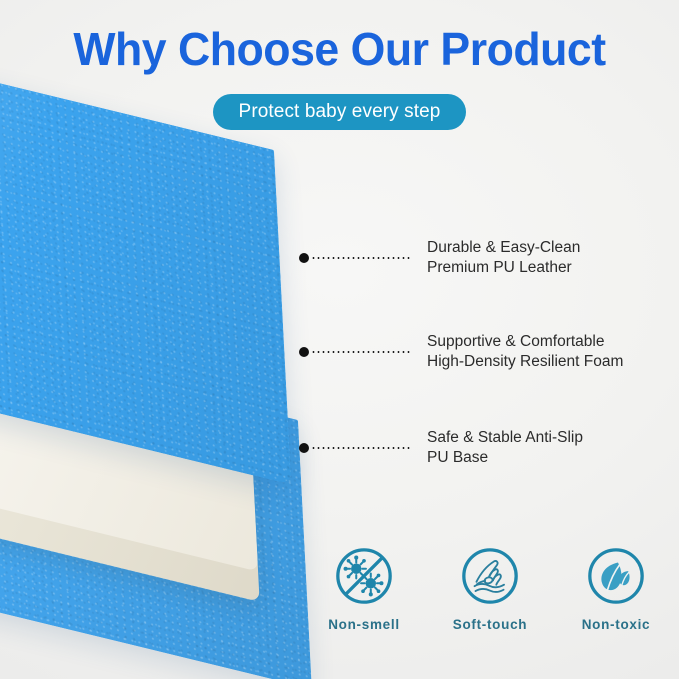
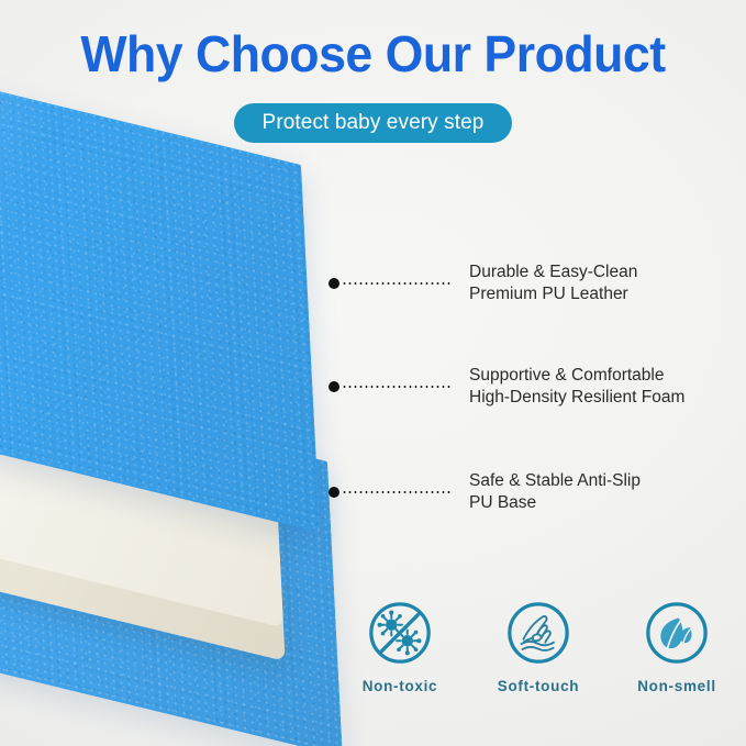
  Why Choose Our Product
  Protect baby every step
  Durable & Easy-Clean
  Premium PU Leather
  Supportive & Comfortable
  High-Density Resilient Foam
  Safe & Stable Anti-Slip
  PU Base
- Non-smell
+ Non-toxic
  Soft-touch
- Non-toxic
+ Non-smell
